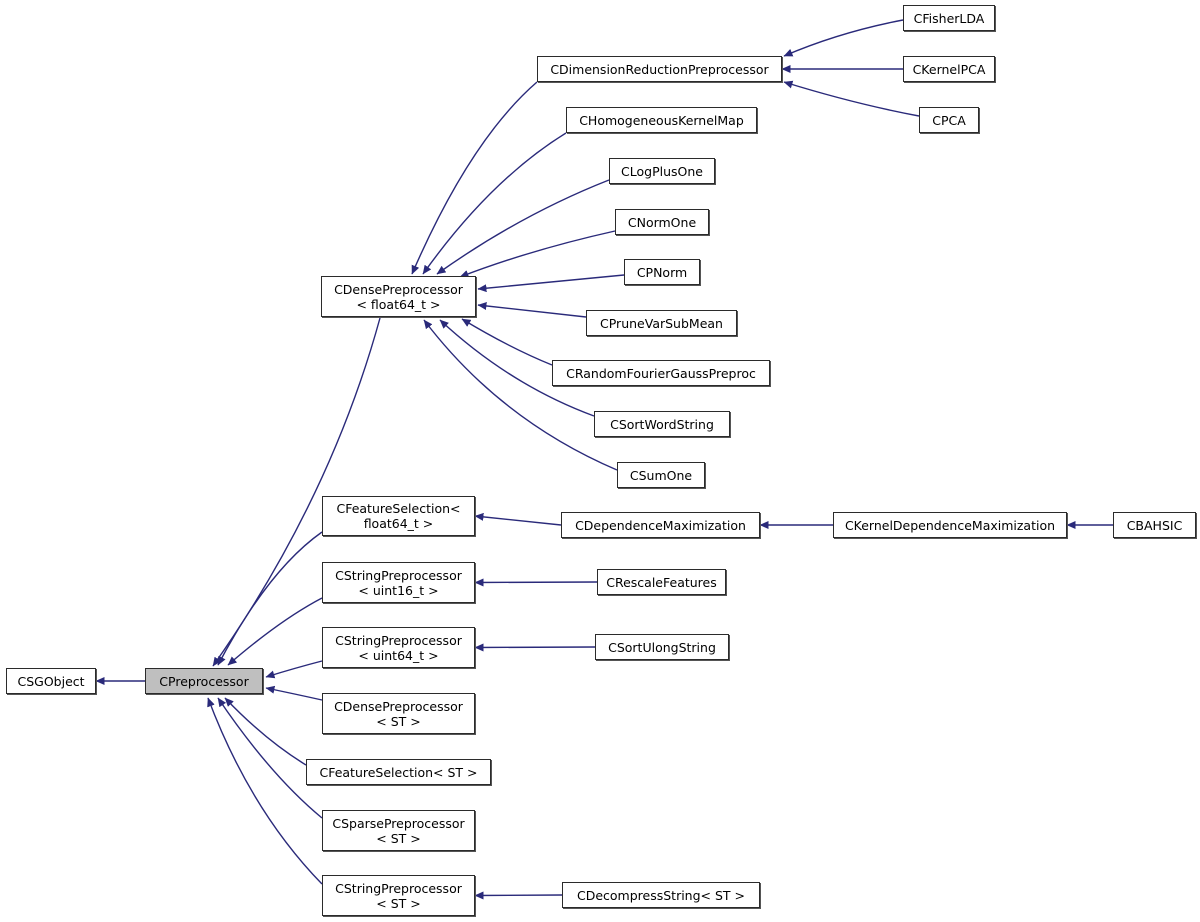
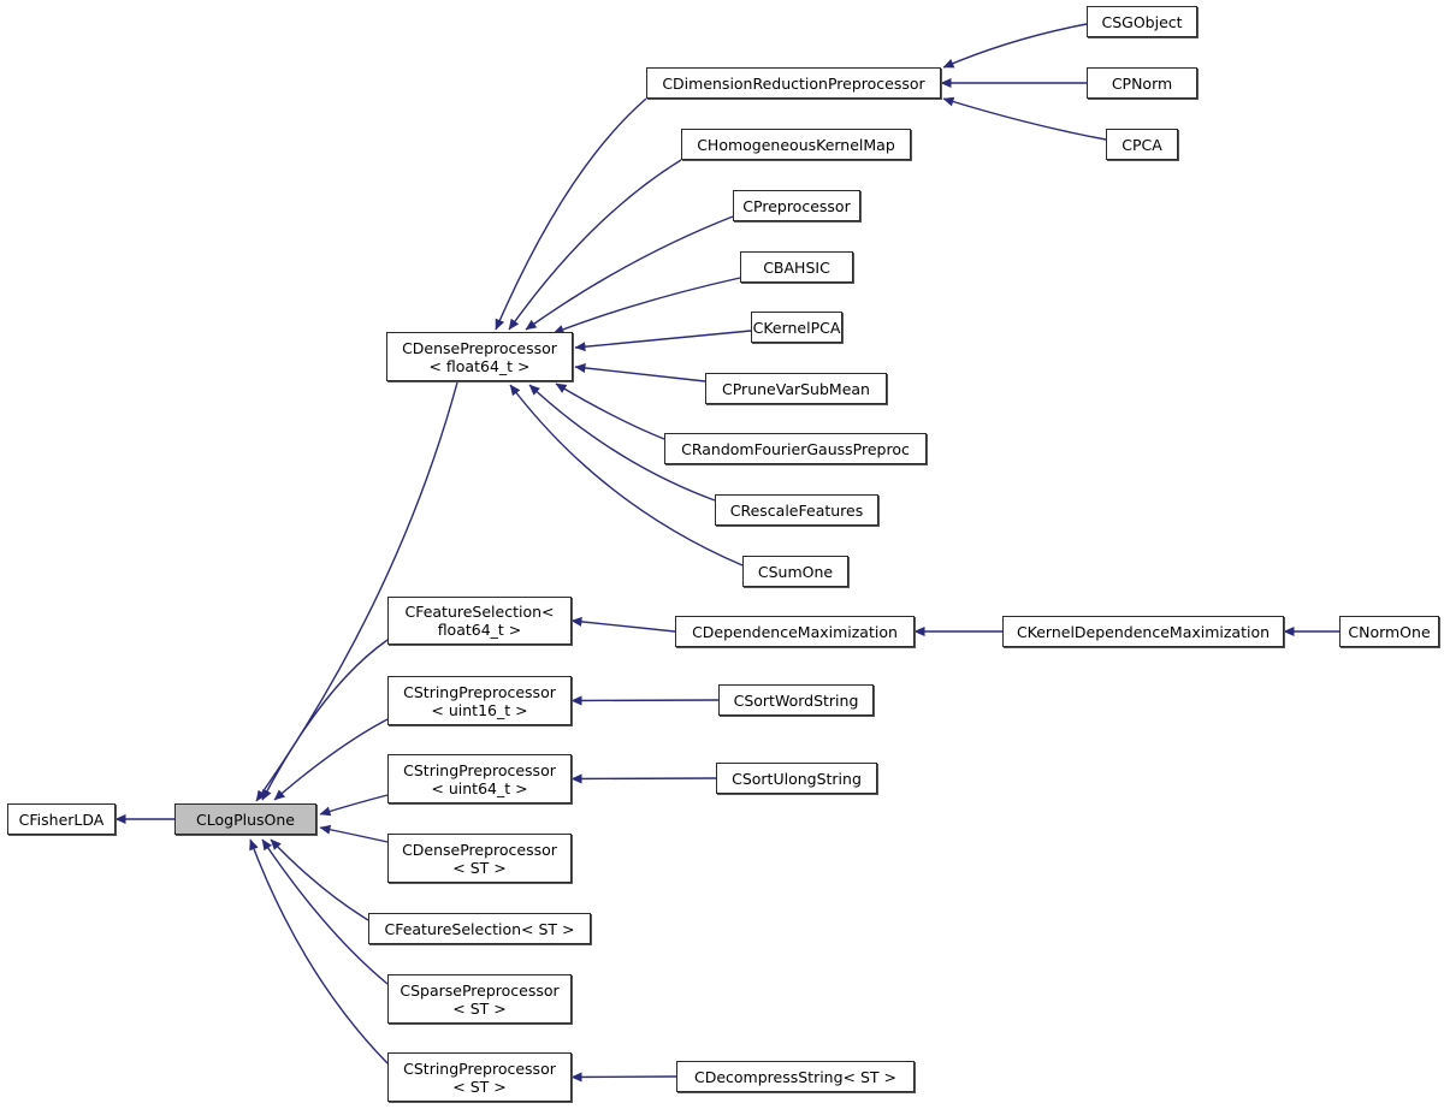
- CSGObject
+ CFisherLDA
- CPreprocessor
+ CLogPlusOne
  CDensePreprocessor
  < float64_t >
  CFeatureSelection<
  float64_t >
  CStringPreprocessor
  < uint16_t >
  CStringPreprocessor
  < uint64_t >
  CDensePreprocessor
  < ST >
  CFeatureSelection< ST >
  CSparsePreprocessor
  < ST >
  CStringPreprocessor
  < ST >
  CDimensionReductionPreprocessor
  CHomogeneousKernelMap
- CLogPlusOne
+ CPreprocessor
- CNormOne
+ CBAHSIC
- CPNorm
+ CKernelPCA
  CPruneVarSubMean
  CRandomFourierGaussPreproc
- CSortWordString
+ CRescaleFeatures
  CSumOne
  CDependenceMaximization
- CRescaleFeatures
+ CSortWordString
  CSortUlongString
  CDecompressString< ST >
- CFisherLDA
+ CSGObject
- CKernelPCA
+ CPNorm
  CPCA
  CKernelDependenceMaximization
- CBAHSIC
+ CNormOne
